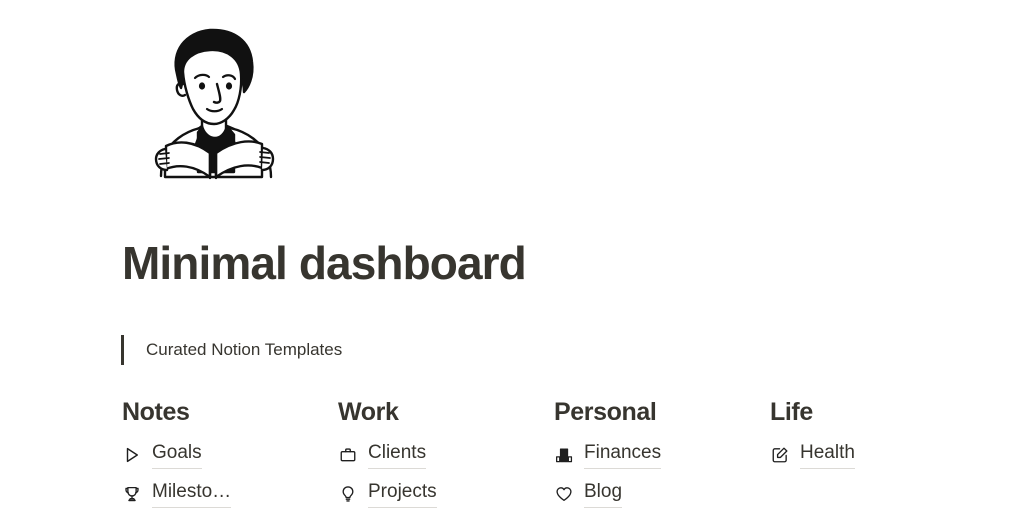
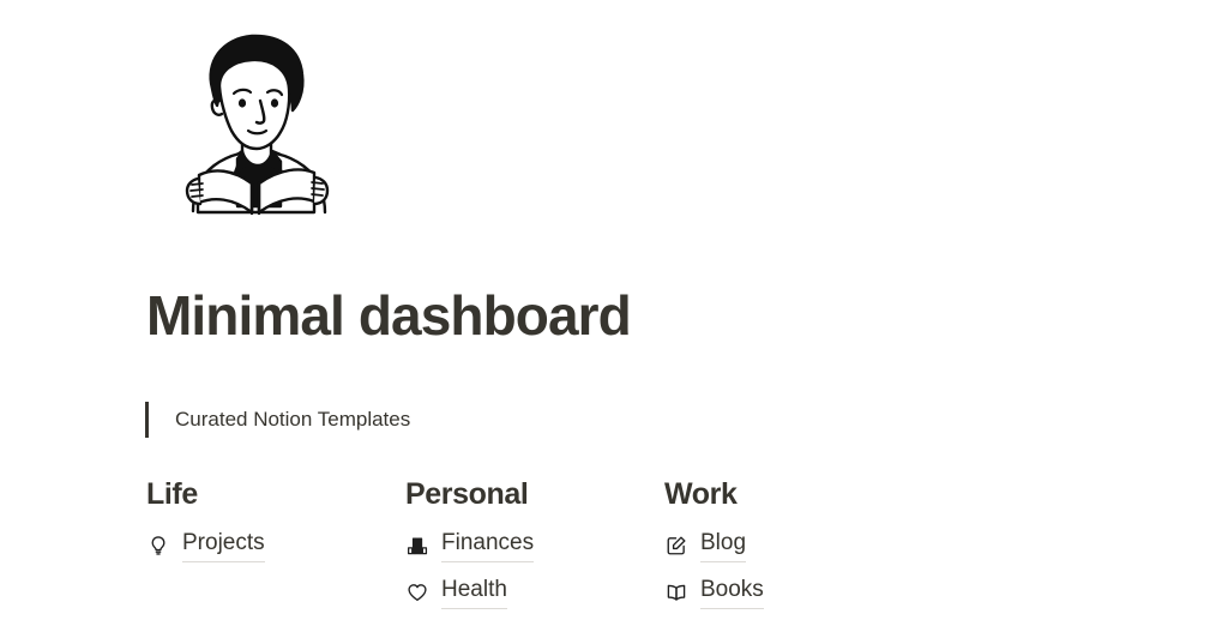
  Minimal dashboard
  Curated Notion Templates
- Notes
- Goals
- Milesto…
- Work
+ Life
- Clients
  Projects
  Personal
  Finances
- Blog
+ Health
- Life
+ Work
- Health
+ Blog
+ Books
